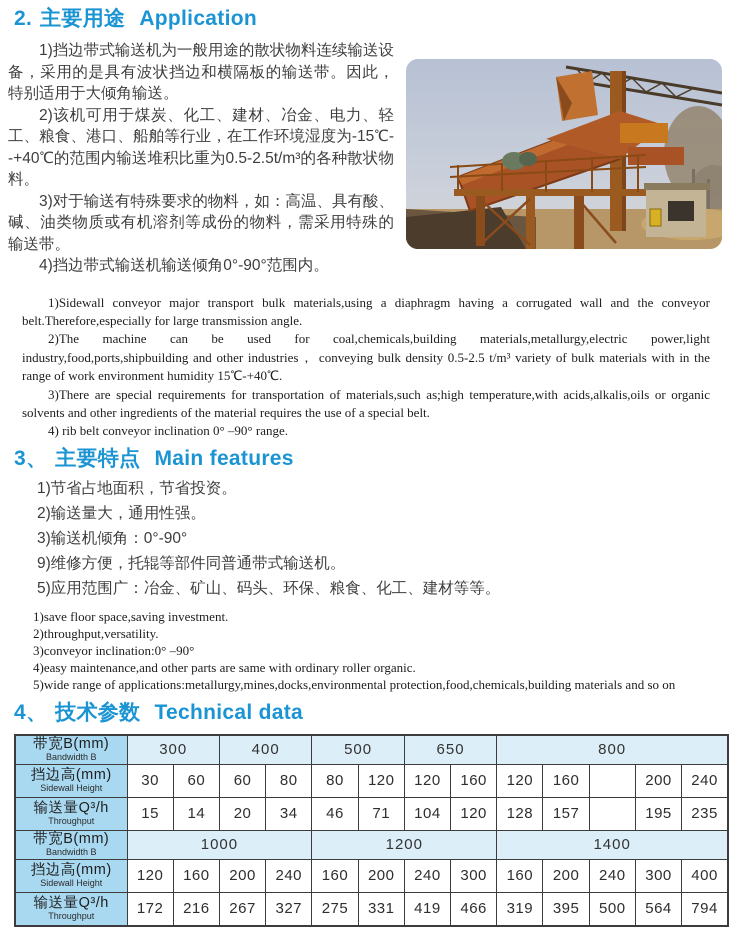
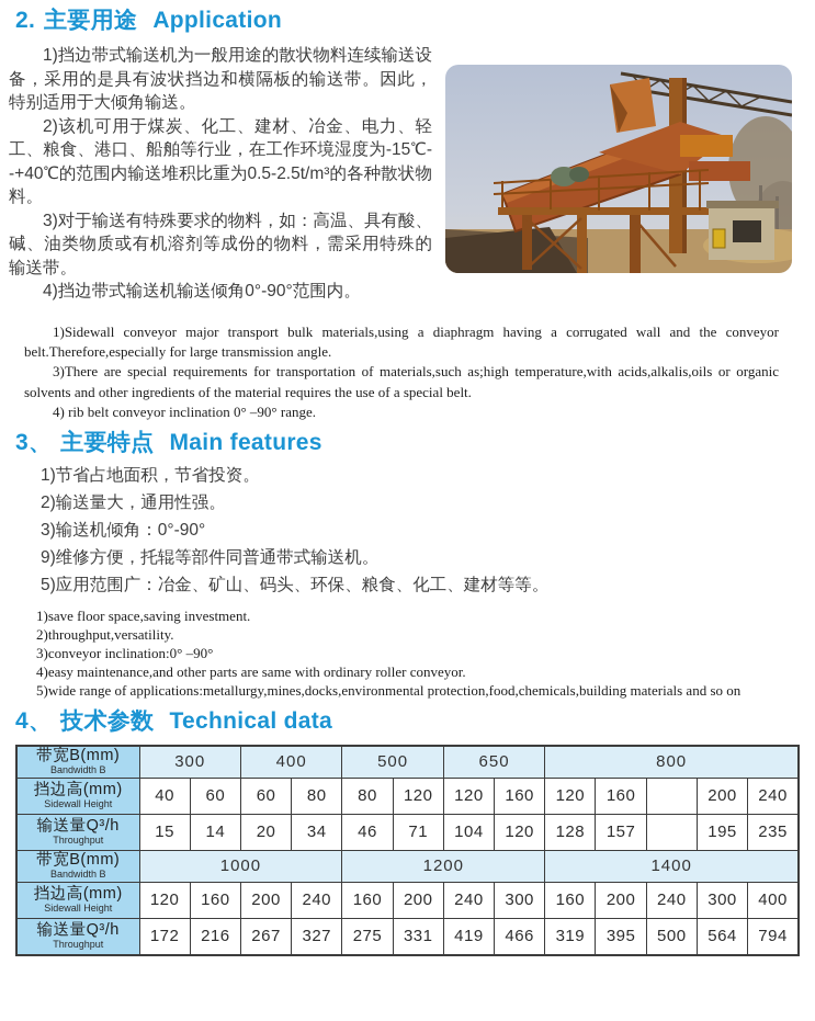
  2. 主要用途 Application
  1)挡边带式输送机为一般用途的散状物料连续输送设备，采用的是具有波状挡边和横隔板的输送带。因此，特别适用于大倾角输送。
  2)该机可用于煤炭、化工、建材、冶金、电力、轻工、粮食、港口、船舶等行业，在工作环境湿度为-15℃--+40℃的范围内输送堆积比重为0.5-2.5t/m³的各种散状物料。
  3)对于输送有特殊要求的物料，如：高温、具有酸、碱、油类物质或有机溶剂等成份的物料，需采用特殊的输送带。
  4)挡边带式输送机输送倾角0°-90°范围内。
  1)Sidewall conveyor major transport bulk materials,using a diaphragm having a corrugated wall and the conveyor belt.Therefore,especially for large transmission angle.
- 2)The machine can be used for coal,chemicals,building materials,metallurgy,electric power,light industry,food,ports,shipbuilding and other industries， conveying bulk density 0.5-2.5 t/m³ variety of bulk materials with in the range of work environment humidity 15℃-+40℃.
  3)There are special requirements for transportation of materials,such as;high temperature,with acids,alkalis,oils or organic solvents and other ingredients of the material requires the use of a special belt.
  4) rib belt conveyor inclination 0° –90° range.
  3、 主要特点 Main features
  1)节省占地面积，节省投资。
  2)输送量大，通用性强。
  3)输送机倾角：0°-90°
  9)维修方便，托辊等部件同普通带式输送机。
  5)应用范围广：冶金、矿山、码头、环保、粮食、化工、建材等等。
  1)save floor space,saving investment.
  2)throughput,versatility.
  3)conveyor inclination:0° –90°
- 4)easy maintenance,and other parts are same with ordinary roller organic.
+ 4)easy maintenance,and other parts are same with ordinary roller conveyor.
  5)wide range of applications:metallurgy,mines,docks,environmental protection,food,chemicals,building materials and so on
  4、 技术参数 Technical data
  带宽B(mm)Bandwidth B	300	400	500	650	800
- 挡边高(mm)Sidewall Height	30	60	60	80	80	120	120	160	120	160		200	240
+ 挡边高(mm)Sidewall Height	40	60	60	80	80	120	120	160	120	160		200	240
  输送量Q³/hThroughput	15	14	20	34	46	71	104	120	128	157		195	235
  带宽B(mm)Bandwidth B	1000	1200	1400
  挡边高(mm)Sidewall Height	120	160	200	240	160	200	240	300	160	200	240	300	400
  输送量Q³/hThroughput	172	216	267	327	275	331	419	466	319	395	500	564	794
